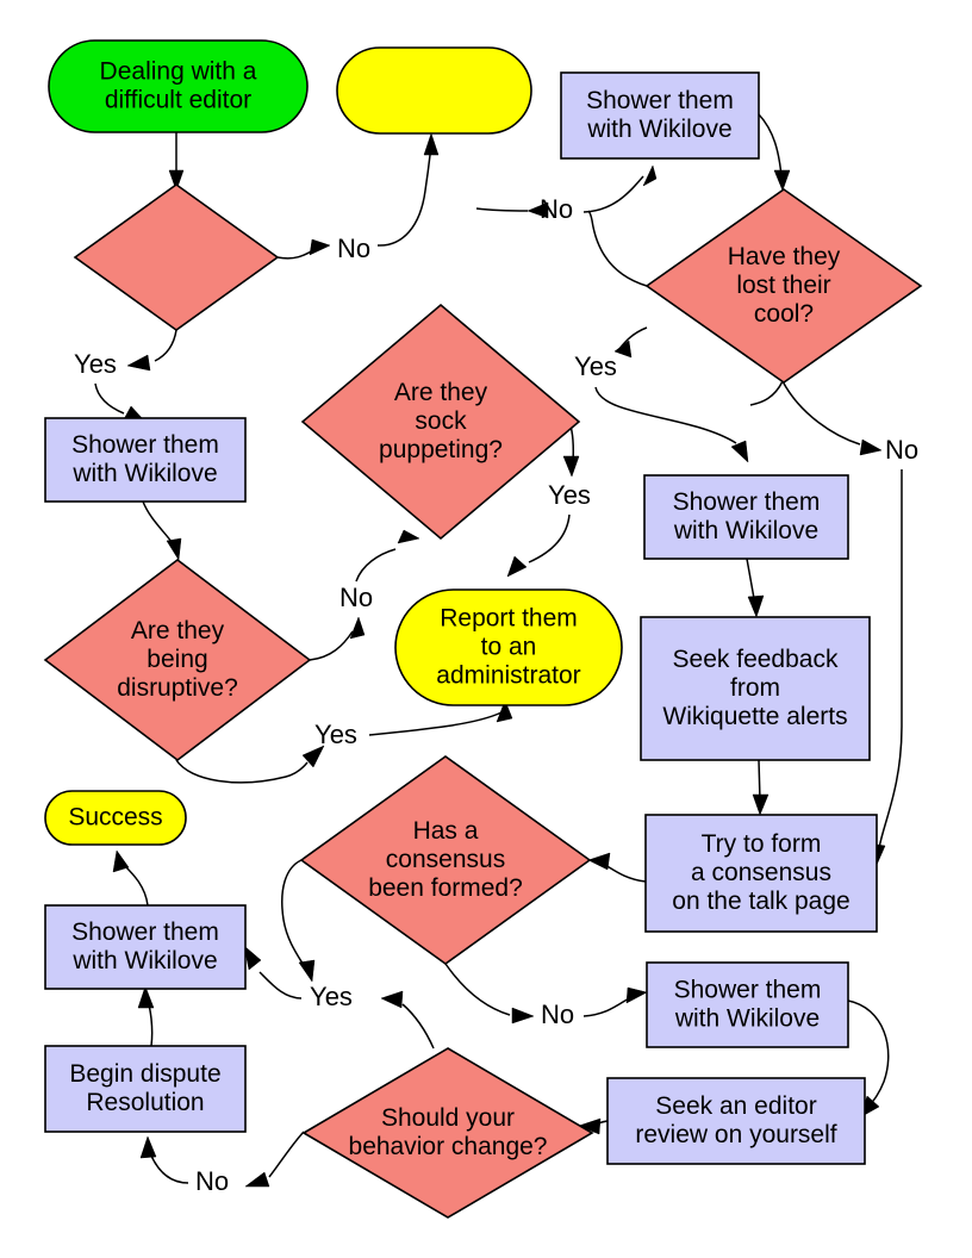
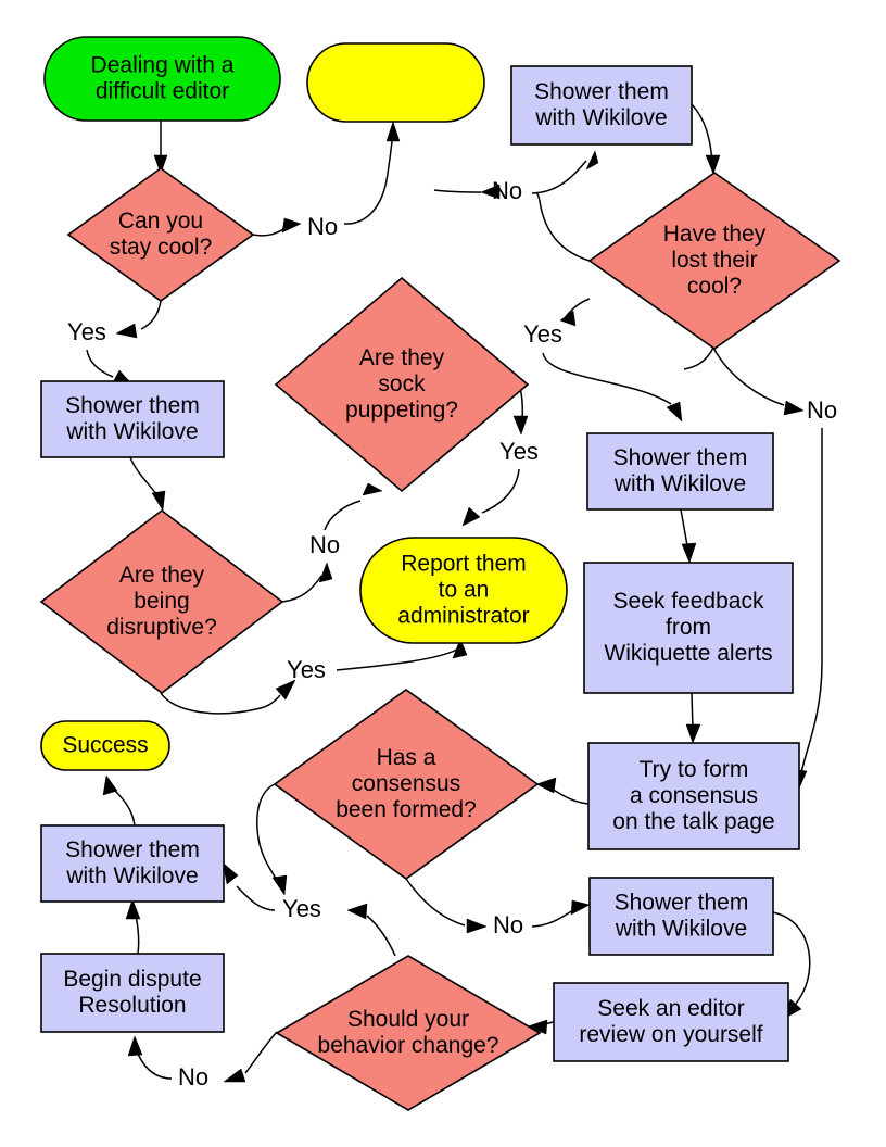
  Dealing with a difficult editor
  Shower them with Wikilove
+ Can you stay cool?
  Have they lost their cool?
  Are they sock puppeting?
  Shower them with Wikilove
  Shower them with Wikilove
  Are they being disruptive?
  Report them to an administrator
  Seek feedback from Wikiquette alerts
  Success
  Has a consensus been formed?
  Try to form a consensus on the talk page
  Shower them with Wikilove
  Shower them with Wikilove
  Begin dispute Resolution
  Should your behavior change?
  Seek an editor review on yourself
  No
  No
  Yes
  Yes
  No
  Yes
  No
  Yes
  Yes
  No
  No
